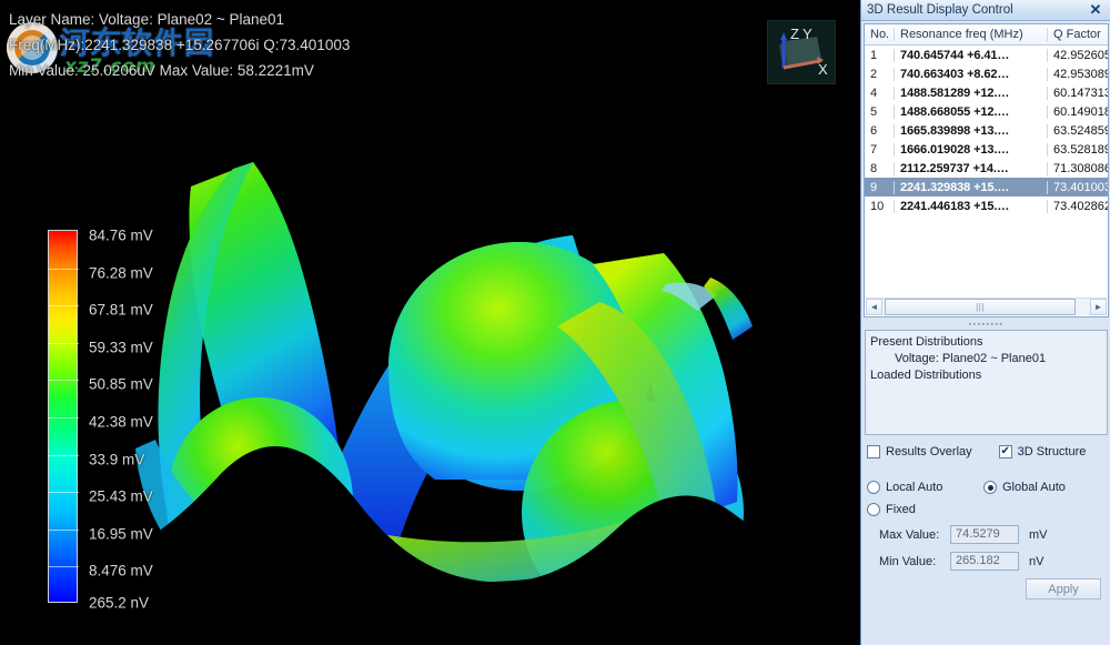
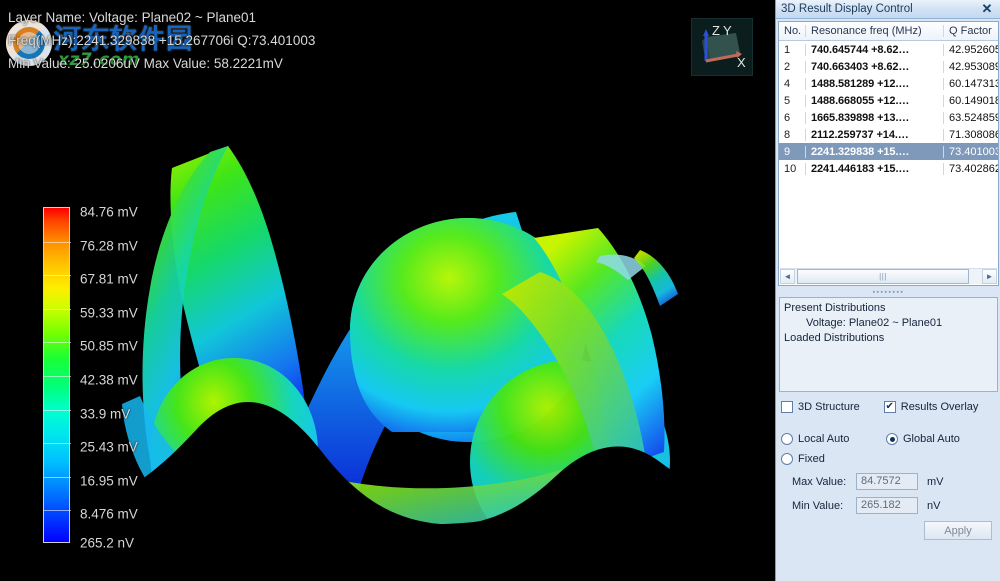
  河东软件园
  xz7.com
  Layer Name: Voltage: Plane02 ~ Plane01
  Freq(MHz):2241.329838 +15.267706i Q:73.401003
  Min Value: 25.0206uV Max Value: 58.2221mV
  Z
  Y
  X
  84.76 mV
  76.28 mV
  67.81 mV
  59.33 mV
  50.85 mV
  42.38 mV
  33.9 mV
  25.43 mV
  16.95 mV
  8.476 mV
  265.2 nV
  3D Result Display Control
  ✕
  No.
  Resonance freq (MHz)
  Q Factor
  1
- 740.645744 +6.41…
+ 740.645744 +8.62…
  42.952605
  2
  740.663403 +8.62…
  42.953089
  4
  1488.581289 +12.…
  60.147313
  5
  1488.668055 +12.…
  60.149018
  6
  1665.839898 +13.…
  63.524859
- 7
- 1666.019028 +13.…
- 63.528189
  8
  2112.259737 +14.…
  71.308086
  9
  2241.329838 +15.…
  73.401003
  10
  2241.446183 +15.…
  73.402862
  ◄
  |||
  ►
  Present Distributions
  Voltage: Plane02 ~ Plane01
  Loaded Distributions
- Results Overlay
+ 3D Structure
  ✔
- 3D Structure
+ Results Overlay
  Local Auto
  Global Auto
  Fixed
  Max Value:
- 74.5279
+ 84.7572
  mV
  Min Value:
  265.182
  nV
  Apply
